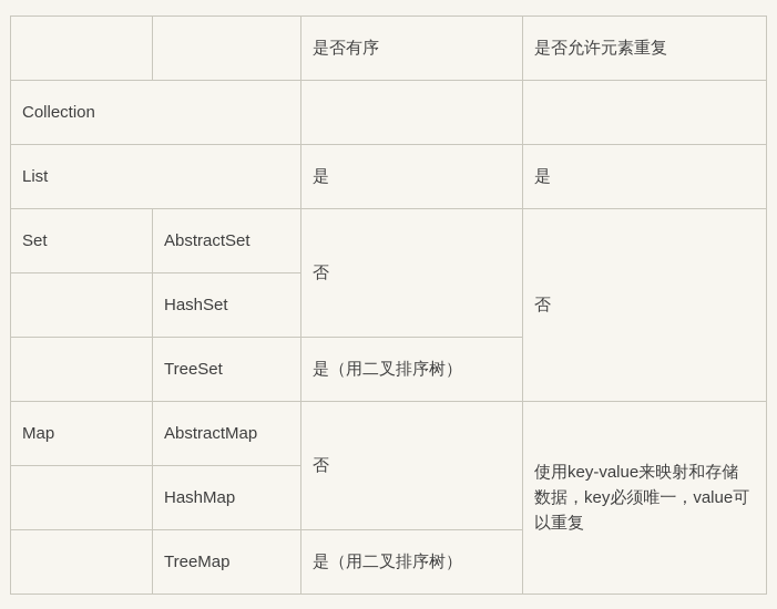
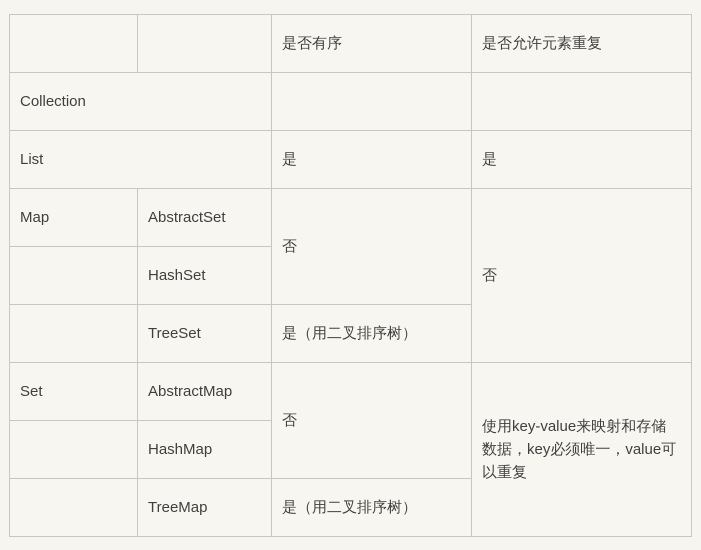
  		是否有序	是否允许元素重复
  Collection
  List	是	是
- Set	AbstractSet	否	否
+ Map	AbstractSet	否	否
  	HashSet
  	TreeSet	是（用二叉排序树）
- Map	AbstractMap	否	使用key-value来映射和存储数据，key必须唯一，value可以重复
+ Set	AbstractMap	否	使用key-value来映射和存储数据，key必须唯一，value可以重复
  	HashMap
  	TreeMap	是（用二叉排序树）
